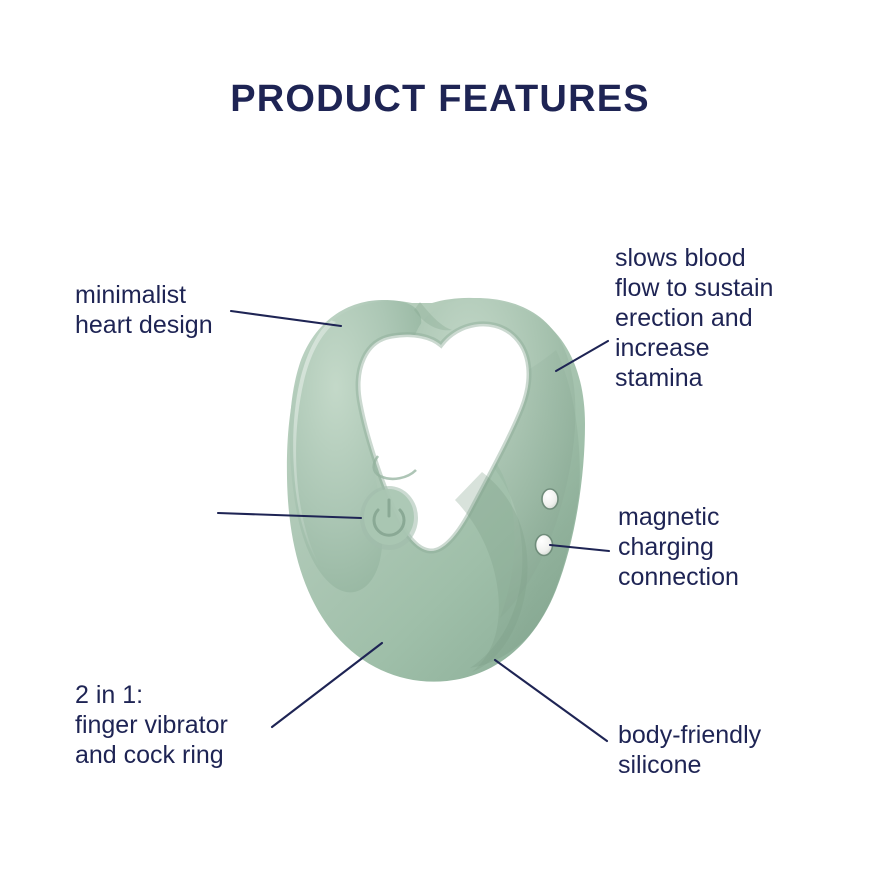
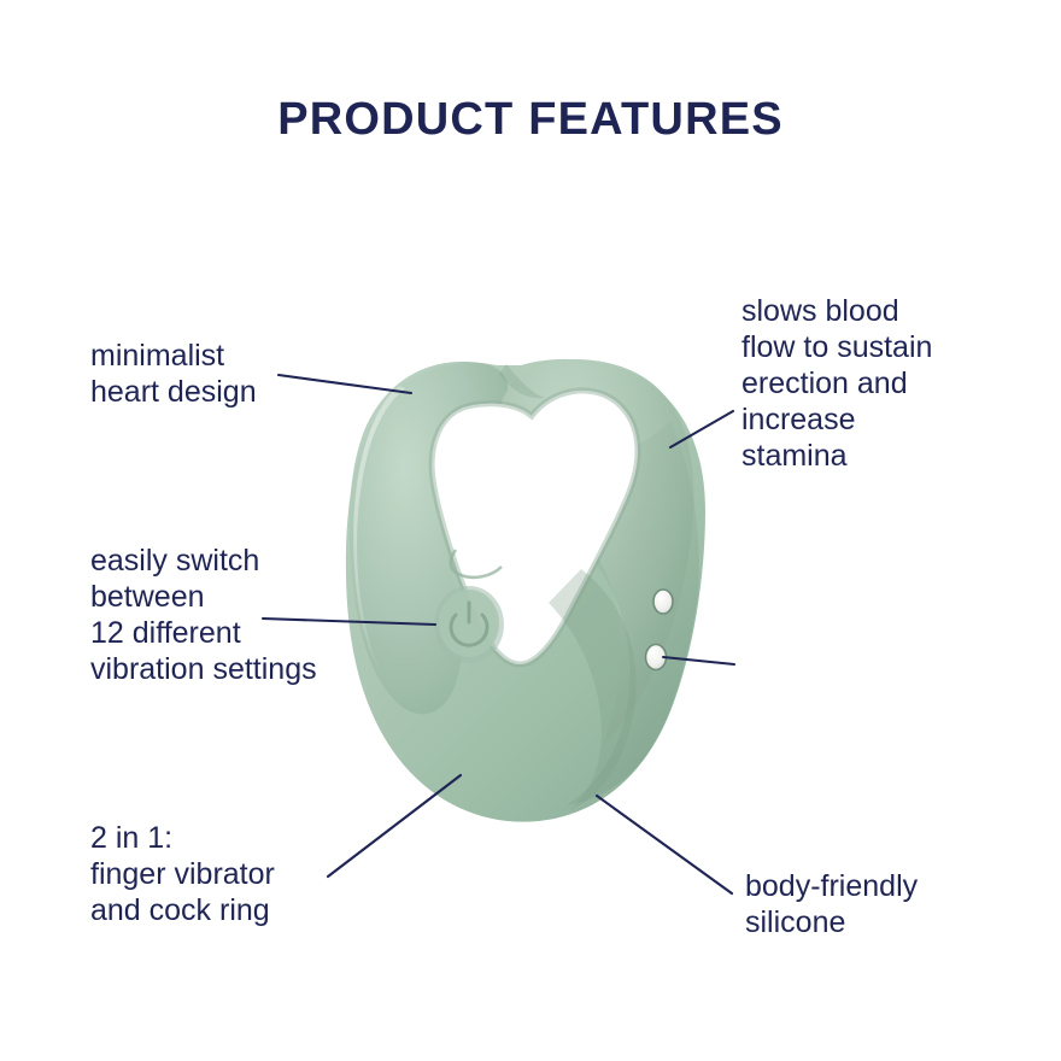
  PRODUCT FEATURES
  minimalist
  heart design
+ easily switch
+ between
+ 12 different
+ vibration settings
  2 in 1:
  finger vibrator
  and cock ring
  slows blood
  flow to sustain
  erection and
  increase
  stamina
- magnetic
- charging
- connection
  body-friendly
  silicone
